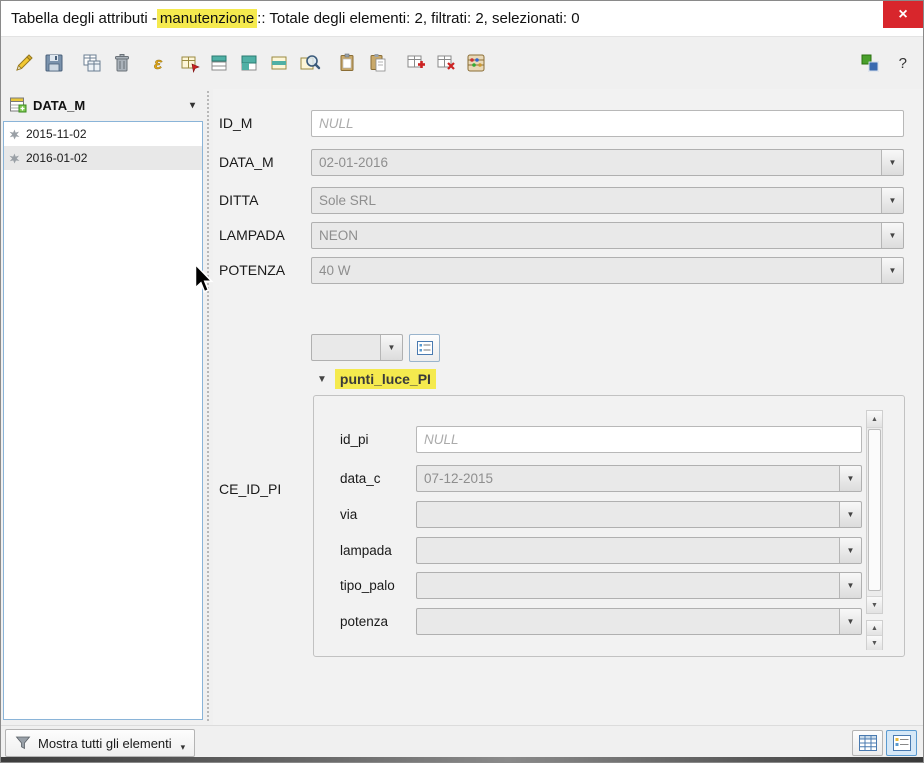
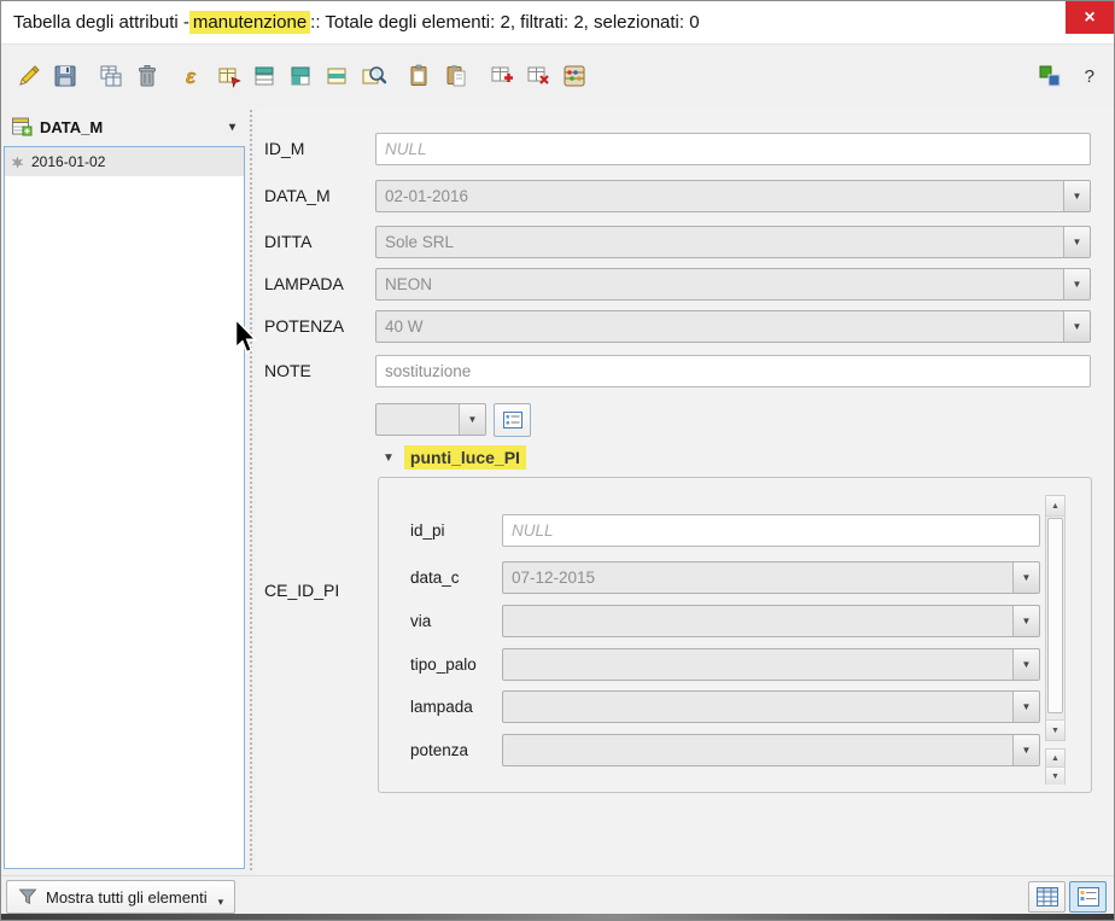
  Tabella degli attributi -
  manutenzione
  :: Totale degli elementi: 2, filtrati: 2, selezionati: 0
  ×
  ε
  ?
  DATA_M
  ▾
- 2015-11-02
  2016-01-02
  ID_M
  NULL
  DATA_M
  02-01-2016
  ▼
  DITTA
  Sole SRL
  ▼
  LAMPADA
  NEON
  ▼
  POTENZA
  40 W
  ▼
+ NOTE
+ sostituzione
  ▼
  ▼
  punti_luce_PI
  CE_ID_PI
  id_pi
  NULL
  data_c
  07-12-2015
  ▼
  via
  ▼
- lampada
+ tipo_palo
  ▼
- tipo_palo
+ lampada
  ▼
  potenza
  ▼
  Mostra tutti gli elementi
  ▾
